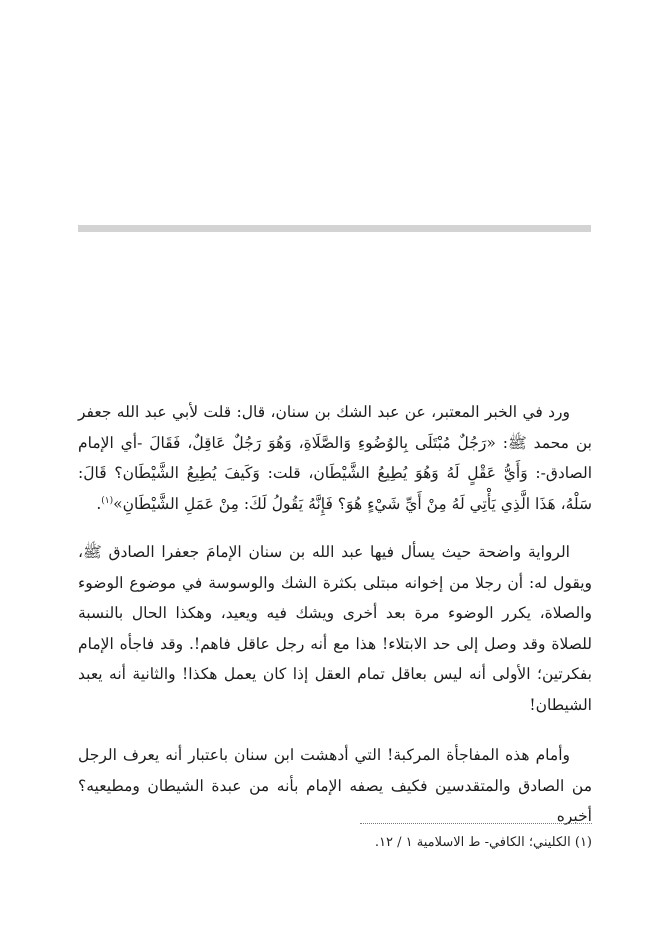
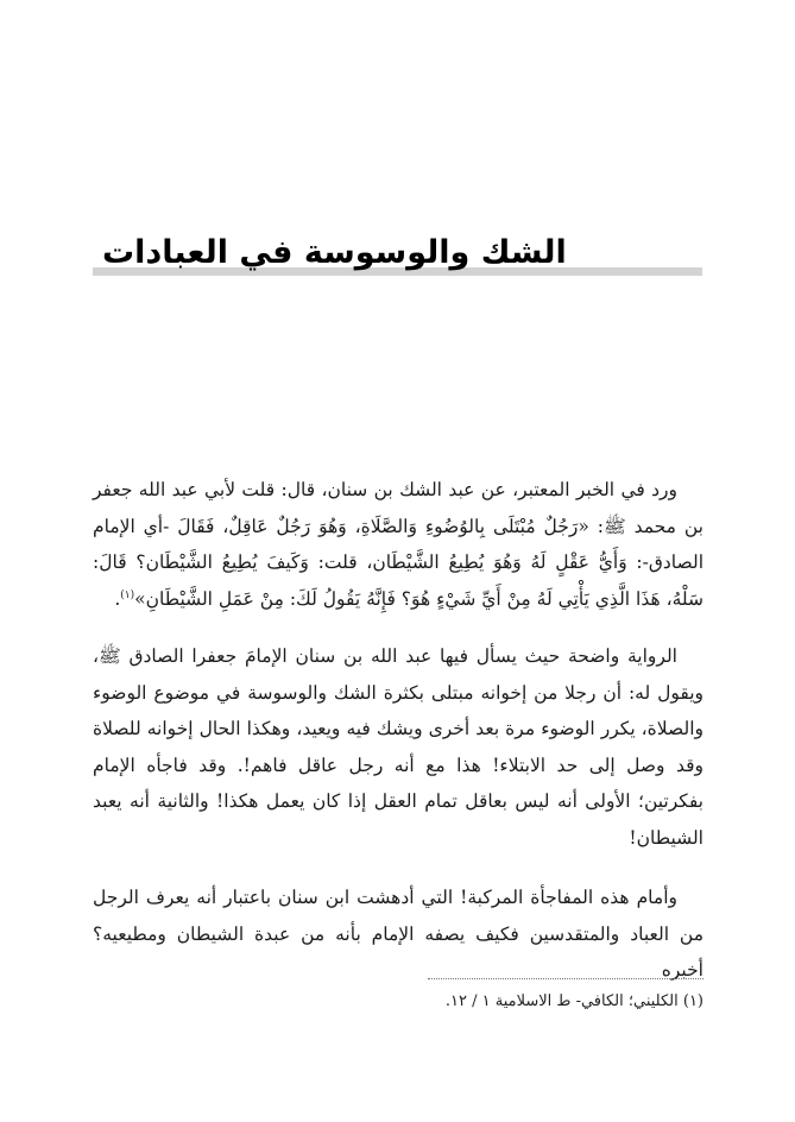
+ الشك والوسوسة في العبادات
  ورد في الخبر المعتبر، عن عبد الشك بن سنان، قال: قلت لأبي عبد الله جعفر بن محمد ﷺ: «رَجُلٌ مُبْتَلَى بِالوُضُوءِ وَالصَّلَاةِ، وَهُوَ رَجُلٌ عَاقِلٌ، فَقَالَ -أي الإمام الصادق-: وَأَيُّ عَقْلٍ لَهُ وَهُوَ يُطِيعُ الشَّيْطَان، قلت: وَكَيفَ يُطِيعُ الشَّيْطَان؟ قَالَ: سَلْهُ، هَذَا الَّذِي يَأْتِي لَهُ مِنْ أَيِّ شَيْءٍ هُوَ؟ فَإِنَّهُ يَقُولُ لَكَ: مِنْ عَمَلِ الشَّيْطَانِ»(١).
- الرواية واضحة حيث يسأل فيها عبد الله بن سنان الإمامَ جعفرا الصادق ﷺ، ويقول له: أن رجلا من إخوانه مبتلى بكثرة الشك والوسوسة في موضوع الوضوء والصلاة، يكرر الوضوء مرة بعد أخرى ويشك فيه ويعيد، وهكذا الحال بالنسبة للصلاة وقد وصل إلى حد الابتلاء! هذا مع أنه رجل عاقل فاهم!. وقد فاجأه الإمام بفكرتين؛ الأولى أنه ليس بعاقل تمام العقل إذا كان يعمل هكذا! والثانية أنه يعبد الشيطان!
+ الرواية واضحة حيث يسأل فيها عبد الله بن سنان الإمامَ جعفرا الصادق ﷺ، ويقول له: أن رجلا من إخوانه مبتلى بكثرة الشك والوسوسة في موضوع الوضوء والصلاة، يكرر الوضوء مرة بعد أخرى ويشك فيه ويعيد، وهكذا الحال إخوانه للصلاة وقد وصل إلى حد الابتلاء! هذا مع أنه رجل عاقل فاهم!. وقد فاجأه الإمام بفكرتين؛ الأولى أنه ليس بعاقل تمام العقل إذا كان يعمل هكذا! والثانية أنه يعبد الشيطان!
- وأمام هذه المفاجأة المركبة! التي أدهشت ابن سنان باعتبار أنه يعرف الرجل من الصادق والمتقدسين فكيف يصفه الإمام بأنه من عبدة الشيطان ومطيعيه؟ أخبره
+ وأمام هذه المفاجأة المركبة! التي أدهشت ابن سنان باعتبار أنه يعرف الرجل من العباد والمتقدسين فكيف يصفه الإمام بأنه من عبدة الشيطان ومطيعيه؟ أخبره
  (١) الكليني؛ الكافي- ط الاسلامية ١ / ١٢.
